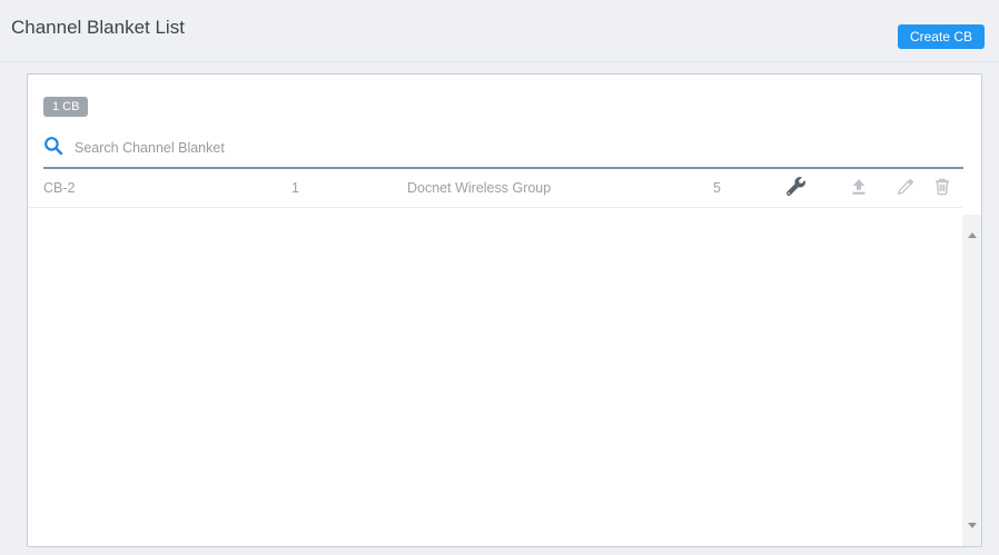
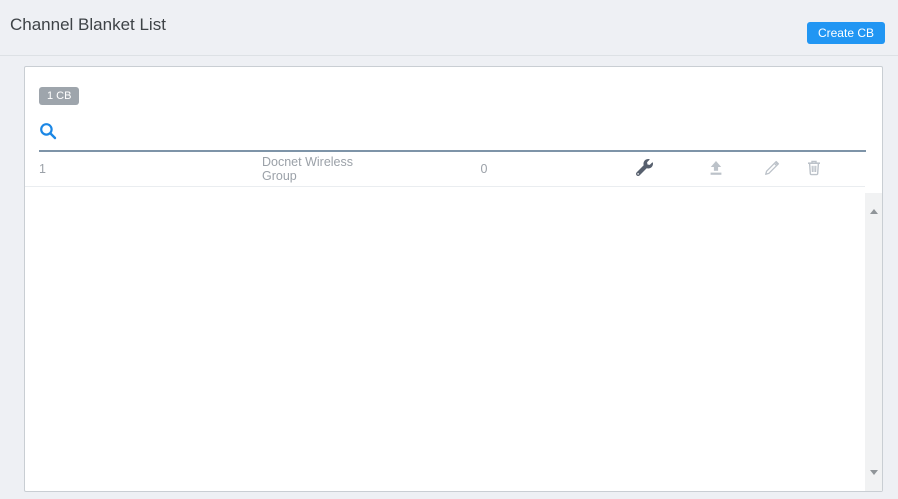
  Channel Blanket List
  Create CB
  1 CB
- Search Channel Blanket
- CB-2
  1
  Docnet Wireless Group
- 5
+ 0
